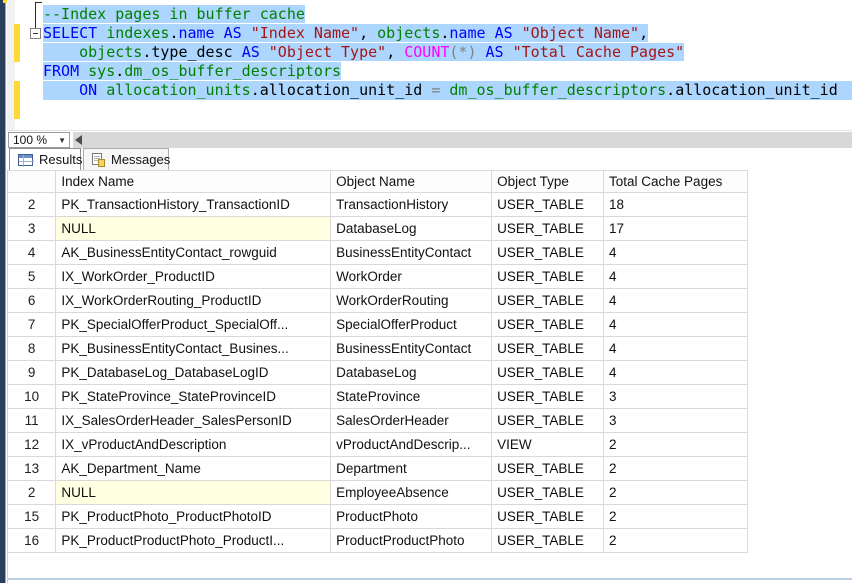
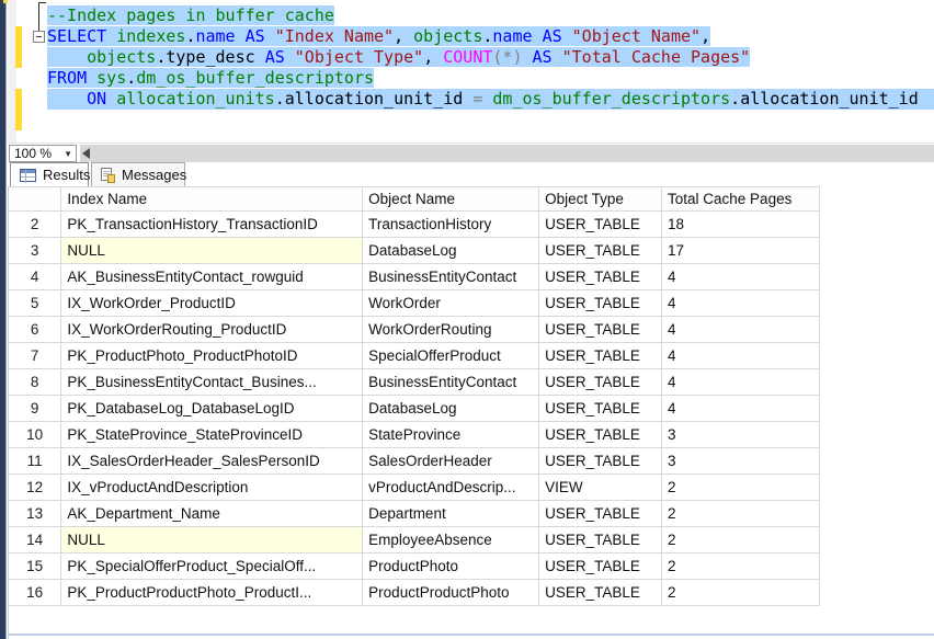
  --Index pages in buffer cache
  SELECT indexes.name AS "Index Name", objects.name AS "Object Name",
  objects.type_desc AS "Object Type", COUNT(*) AS "Total Cache Pages"
  FROM sys.dm_os_buffer_descriptors
  ON allocation_units.allocation_unit_id = dm_os_buffer_descriptors.allocation_unit_id
  100 %
  ▼
  Results
  Messages
  	Index Name	Object Name	Object Type	Total Cache Pages
  2	PK_TransactionHistory_TransactionID	TransactionHistory	USER_TABLE	18
  3	NULL	DatabaseLog	USER_TABLE	17
  4	AK_BusinessEntityContact_rowguid	BusinessEntityContact	USER_TABLE	4
  5	IX_WorkOrder_ProductID	WorkOrder	USER_TABLE	4
  6	IX_WorkOrderRouting_ProductID	WorkOrderRouting	USER_TABLE	4
- 7	PK_SpecialOfferProduct_SpecialOff...	SpecialOfferProduct	USER_TABLE	4
+ 7	PK_ProductPhoto_ProductPhotoID	SpecialOfferProduct	USER_TABLE	4
  8	PK_BusinessEntityContact_Busines...	BusinessEntityContact	USER_TABLE	4
  9	PK_DatabaseLog_DatabaseLogID	DatabaseLog	USER_TABLE	4
  10	PK_StateProvince_StateProvinceID	StateProvince	USER_TABLE	3
  11	IX_SalesOrderHeader_SalesPersonID	SalesOrderHeader	USER_TABLE	3
  12	IX_vProductAndDescription	vProductAndDescrip...	VIEW	2
  13	AK_Department_Name	Department	USER_TABLE	2
- 2	NULL	EmployeeAbsence	USER_TABLE	2
+ 14	NULL	EmployeeAbsence	USER_TABLE	2
- 15	PK_ProductPhoto_ProductPhotoID	ProductPhoto	USER_TABLE	2
+ 15	PK_SpecialOfferProduct_SpecialOff...	ProductPhoto	USER_TABLE	2
  16	PK_ProductProductPhoto_ProductI...	ProductProductPhoto	USER_TABLE	2
